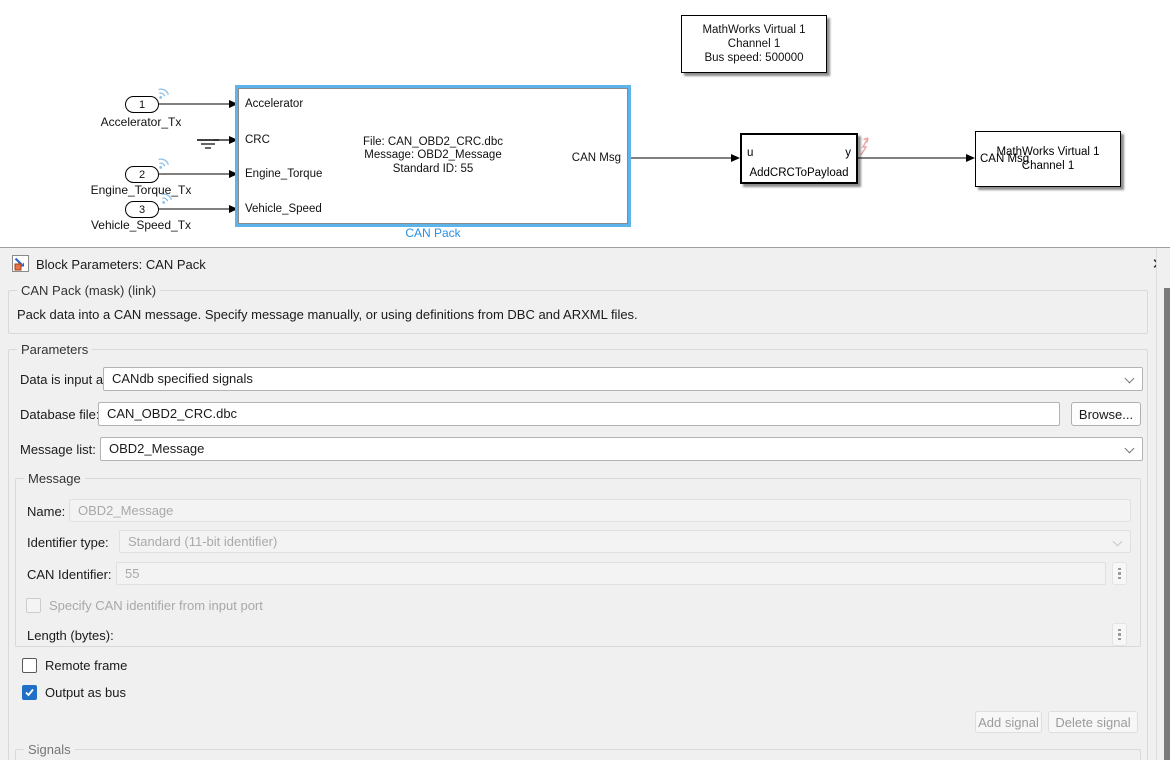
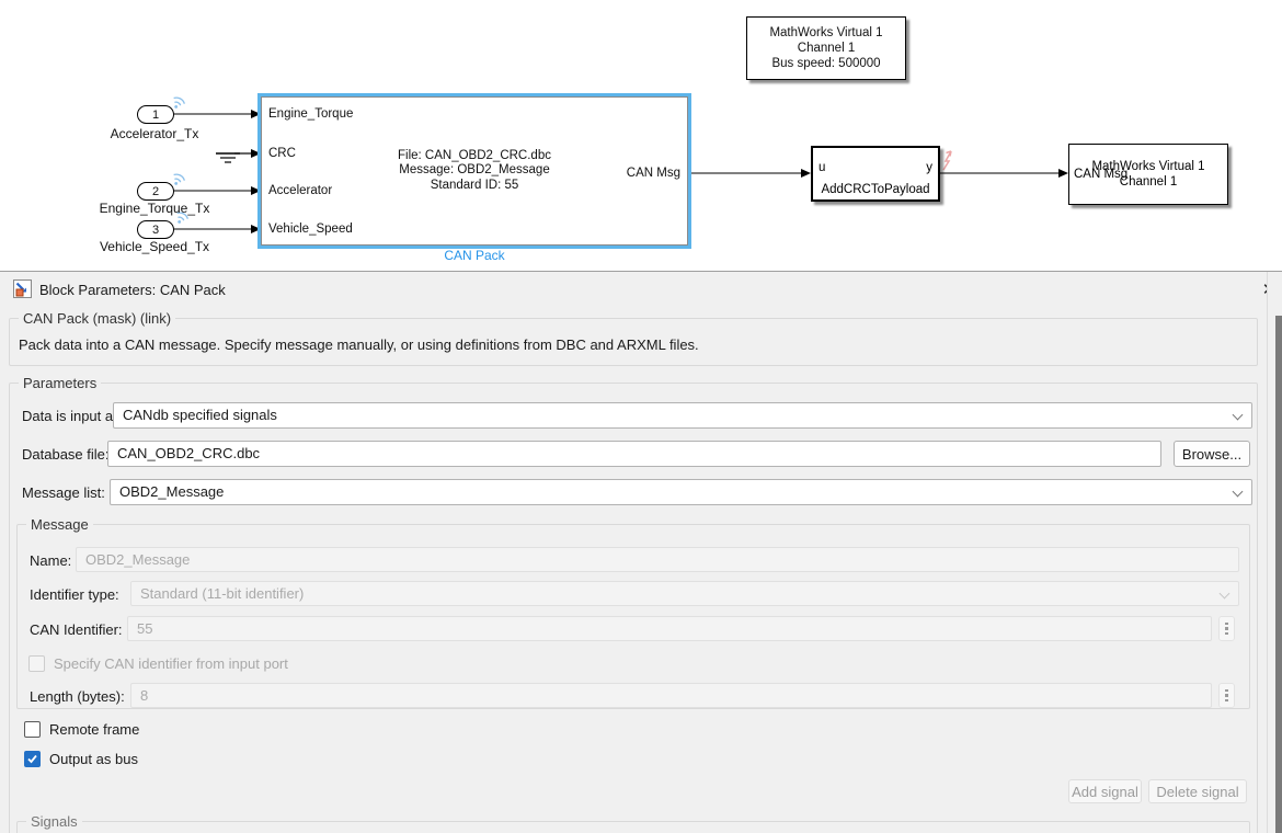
  MathWorks Virtual 1
  Channel 1
  Bus speed: 500000
  1
  Accelerator_Tx
  2
  Engine_Torque_Tx
  3
  Vehicle_Speed_Tx
- Accelerator
+ Engine_Torque
  CRC
- Engine_Torque
+ Accelerator
  Vehicle_Speed
  CAN Msg
  File: CAN_OBD2_CRC.dbc
  Message: OBD2_Message
  Standard ID: 55
  CAN Pack
  u
  y
  AddCRCToPayload
  MathWorks Virtual 1
  Channel 1
  CAN Msg
  Block Parameters: CAN Pack
  CAN Pack (mask) (link)
  Pack data into a CAN message. Specify message manually, or using definitions from DBC and ARXML files.
  Parameters
  Data is input a
  CANdb specified signals
  Database file
  CAN_OBD2_CRC.dbc
  Browse...
  Message list:
  OBD2_Message
  Message
  Name:
  OBD2_Message
  Identifier type:
  Standard (11-bit identifier)
  CAN Identifier:
  55
  Specify CAN identifier from input port
  Length (bytes):
+ 8
  Remote frame
  Output as bus
  Add signal
  Delete signal
  Signals
